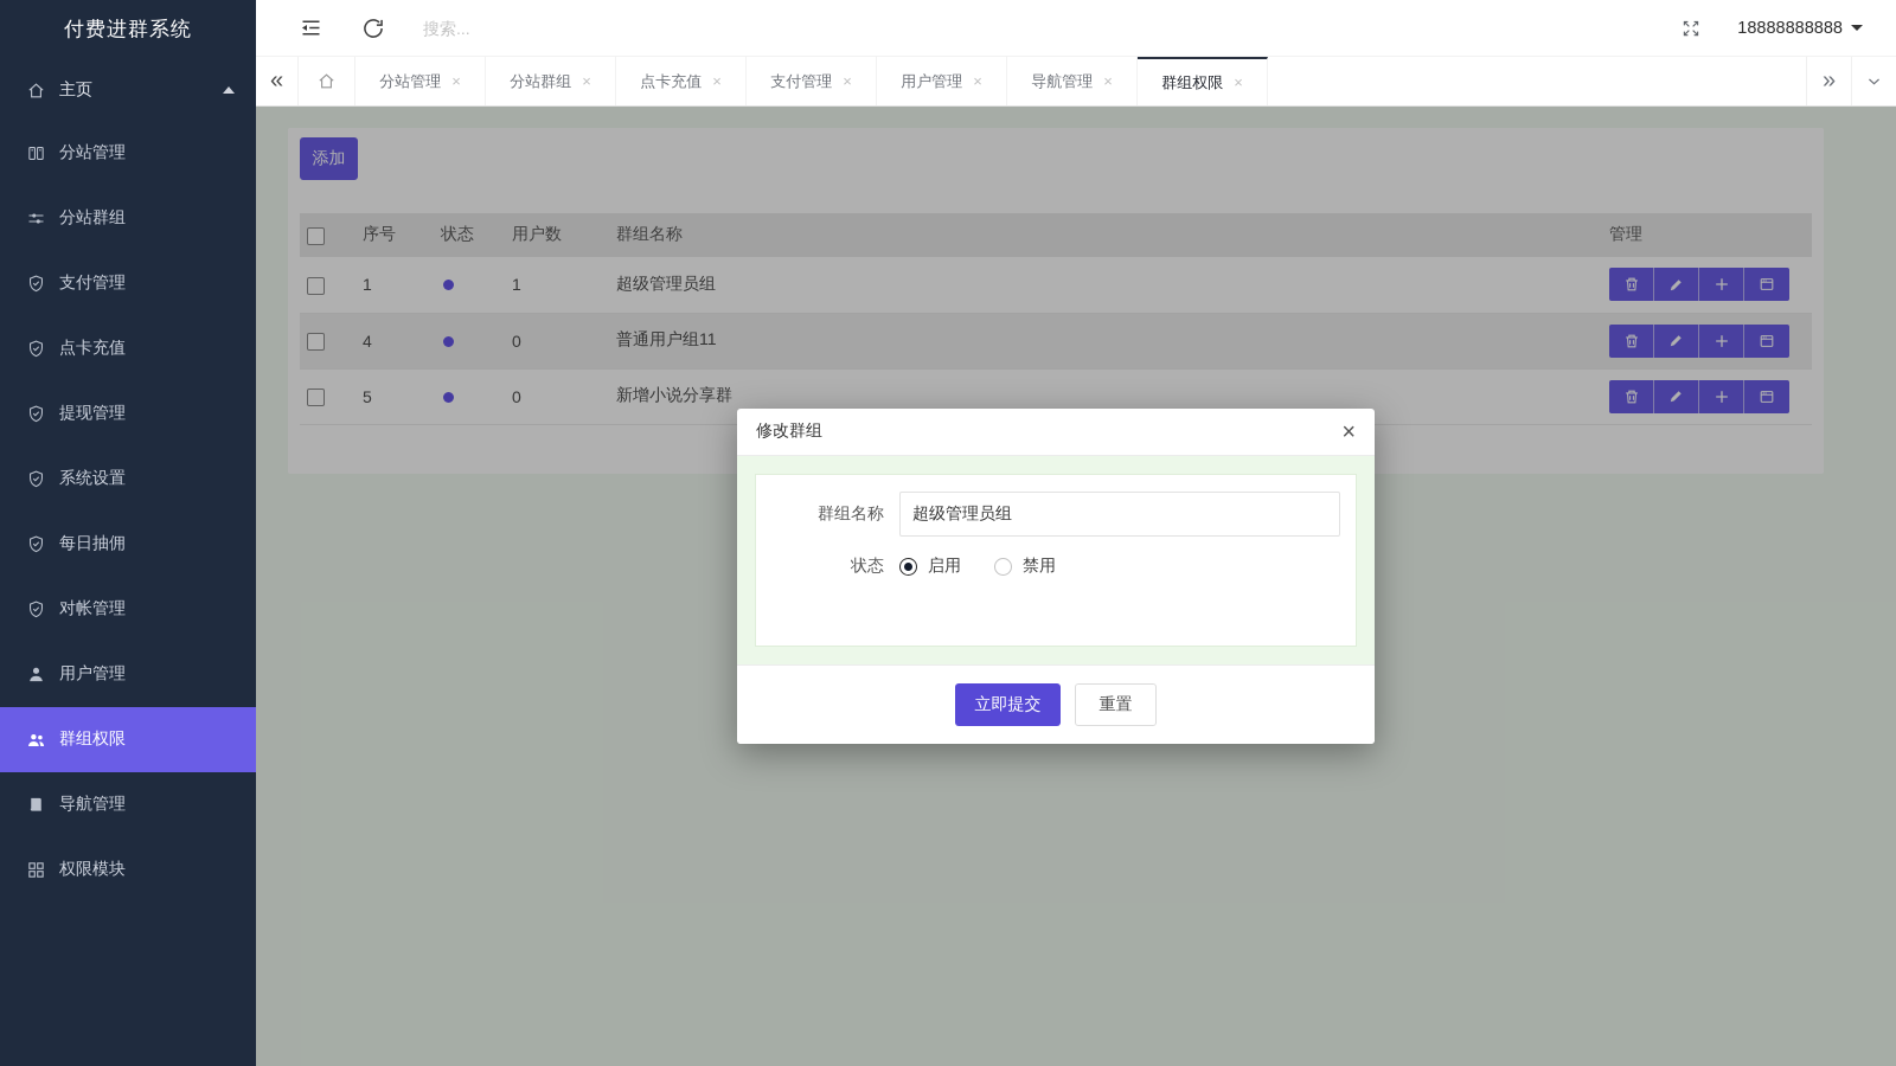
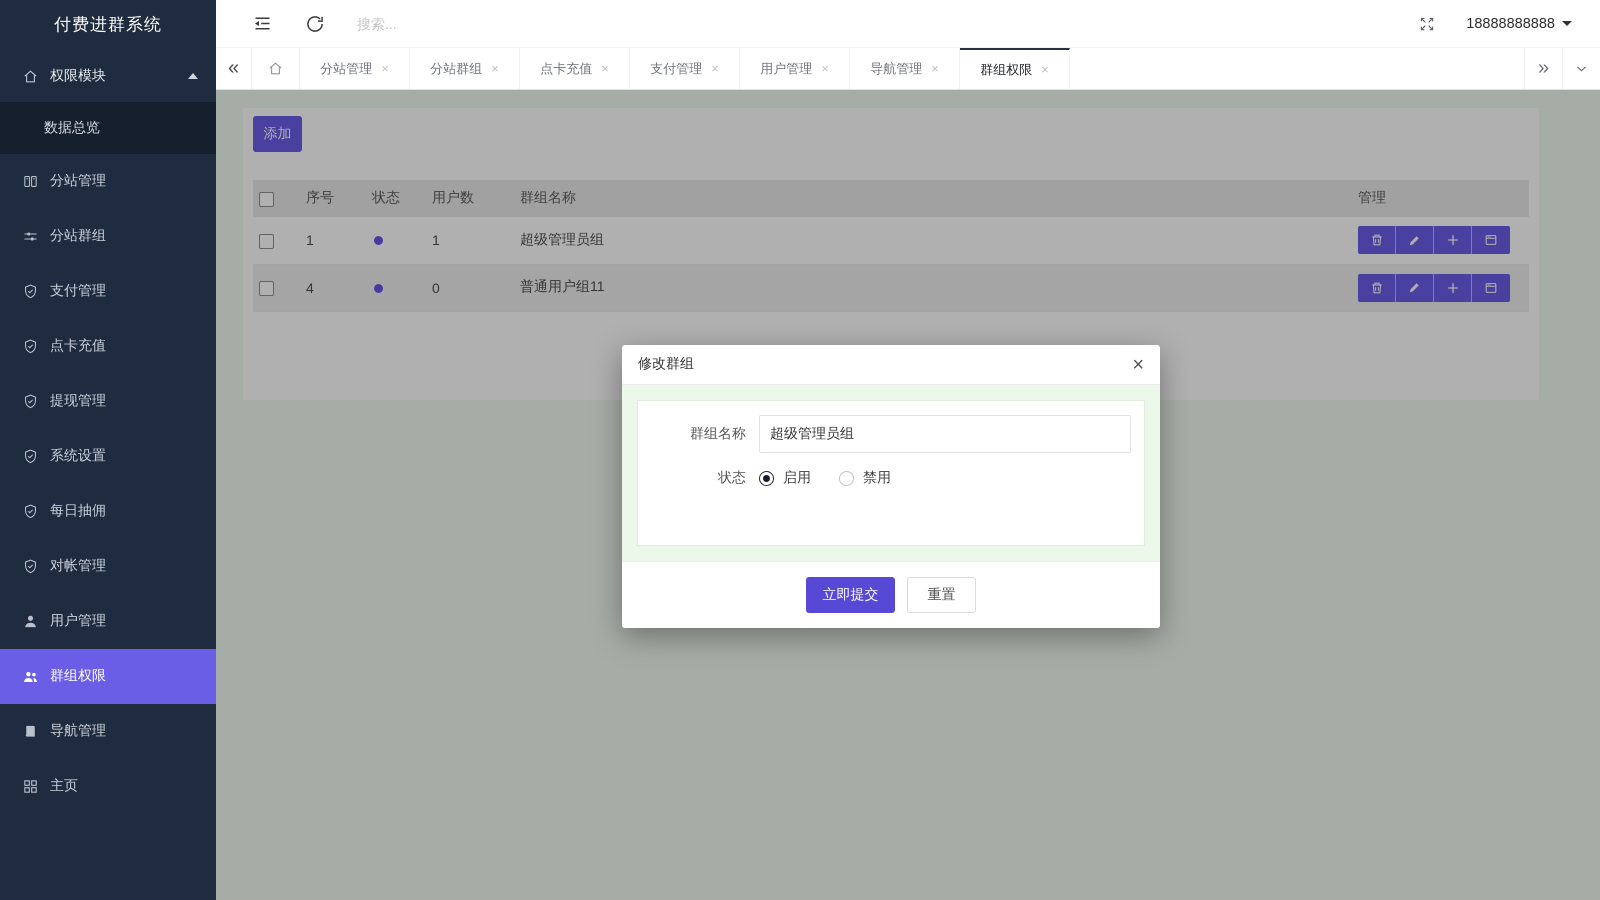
  付费进群系统
- 主页
+ 权限模块
+ 数据总览
  分站管理
  分站群组
  支付管理
  点卡充值
  提现管理
  系统设置
  每日抽佣
  对帐管理
  用户管理
  群组权限
  导航管理
- 权限模块
+ 主页
  搜索...
  18888888888
  分站管理
  分站群组
  点卡充值
  支付管理
  用户管理
  导航管理
  群组权限
  添加
  	序号	状态	用户数	群组名称	管理
  	1		1	超级管理员组
  	4		0	普通用户组11
- 	5		0	新增小说分享群
  修改群组
  群组名称
  超级管理员组
  状态
  启用
  禁用
  立即提交
  重置
